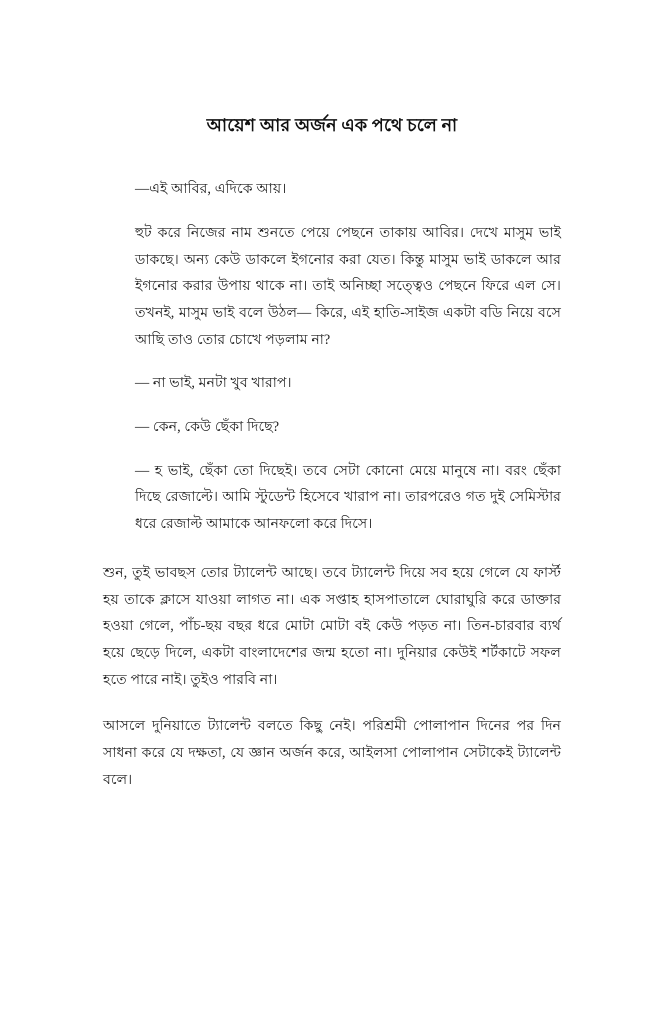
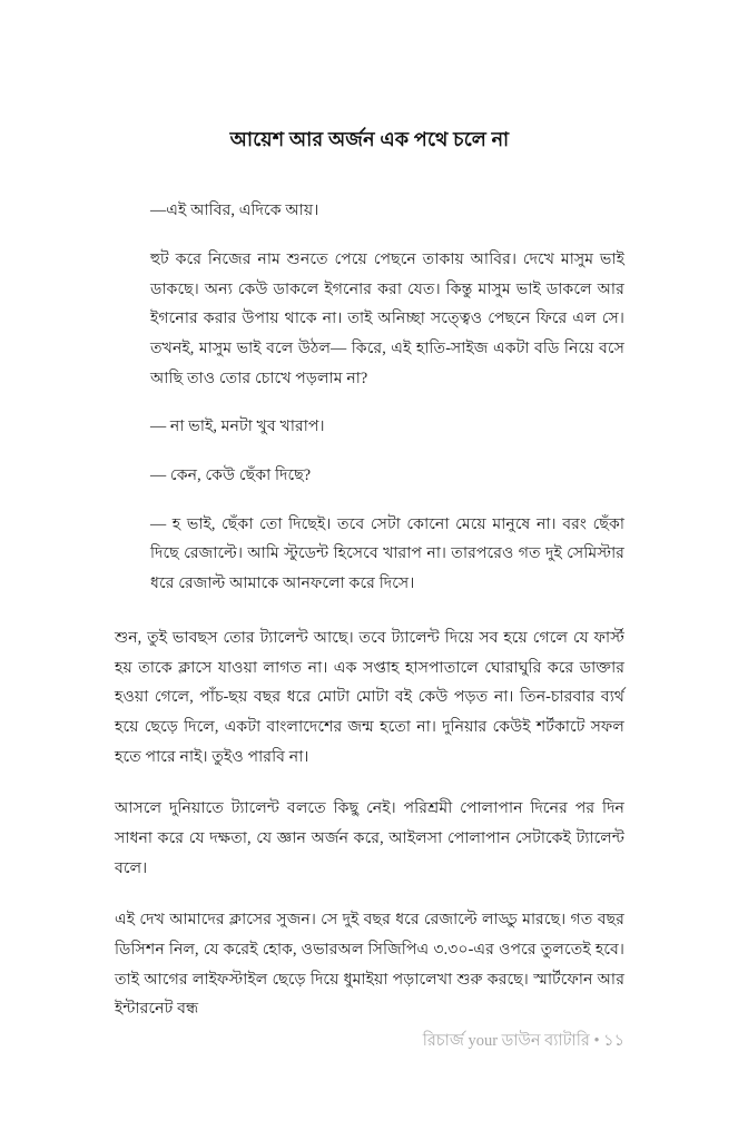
  আয়েশ আর অর্জন এক পথে চলে না
  —এই আবির, এদিকে আয়।
  হুট করে নিজের নাম শুনতে পেয়ে পেছনে তাকায় আবির। দেখে মাসুম ভাই ডাকছে। অন্য কেউ ডাকলে ইগনোর করা যেত। কিন্তু মাসুম ভাই ডাকলে আর ইগনোর করার উপায় থাকে না। তাই অনিচ্ছা সত্ত্বেও পেছনে ফিরে এল সে। তখনই, মাসুম ভাই বলে উঠল— কিরে, এই হাতি-সাইজ একটা বডি নিয়ে বসে আছি তাও তোর চোখে পড়লাম না?
  — না ভাই, মনটা খুব খারাপ।
  — কেন, কেউ ছেঁকা দিছে?
  — হ ভাই, ছেঁকা তো দিছেই। তবে সেটা কোনো মেয়ে মানুষে না। বরং ছেঁকা দিছে রেজাল্টে। আমি স্টুডেন্ট হিসেবে খারাপ না। তারপরেও গত দুই সেমিস্টার ধরে রেজাল্ট আমাকে আনফলো করে দিসে।
  শুন, তুই ভাবছস তোর ট্যালেন্ট আছে। তবে ট্যালেন্ট দিয়ে সব হয়ে গেলে যে ফার্স্ট হয় তাকে ক্লাসে যাওয়া লাগত না। এক সপ্তাহ হাসপাতালে ঘোরাঘুরি করে ডাক্তার হওয়া গেলে, পাঁচ-ছয় বছর ধরে মোটা মোটা বই কেউ পড়ত না। তিন-চারবার ব্যর্থ হয়ে ছেড়ে দিলে, একটা বাংলাদেশের জন্ম হতো না। দুনিয়ার কেউই শর্টকাটে সফল হতে পারে নাই। তুইও পারবি না।
  আসলে দুনিয়াতে ট্যালেন্ট বলতে কিছু নেই। পরিশ্রমী পোলাপান দিনের পর দিন সাধনা করে যে দক্ষতা, যে জ্ঞান অর্জন করে, আইলসা পোলাপান সেটাকেই ট্যালেন্ট বলে।
+ এই দেখ আমাদের ক্লাসের সুজন। সে দুই বছর ধরে রেজাল্টে লাড্ডু মারছে। গত বছর ডিসিশন নিল, যে করেই হোক, ওভারঅল সিজিপিএ ৩.৩০-এর ওপরে তুলতেই হবে। তাই আগের লাইফস্টাইল ছেড়ে দিয়ে ধুমাইয়া পড়ালেখা শুরু করছে। স্মার্টফোন আর ইন্টারনেট বন্ধ
+ রিচার্জ your ডাউন ব্যাটারি • ১১
